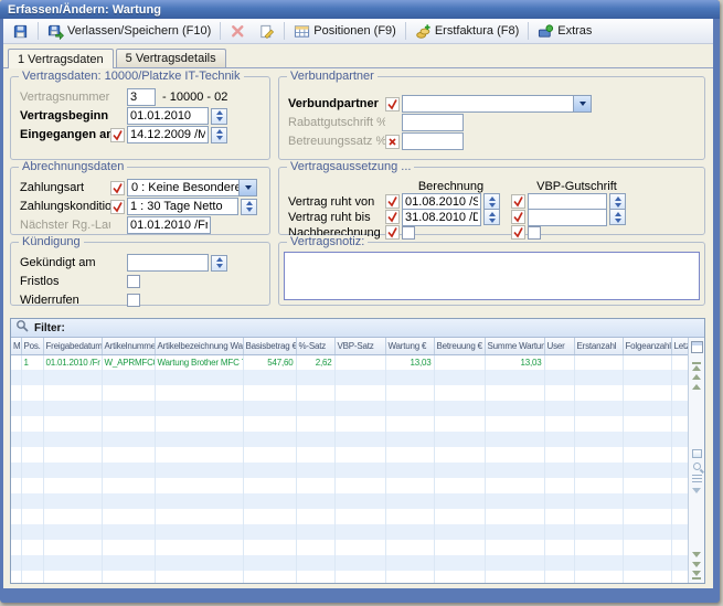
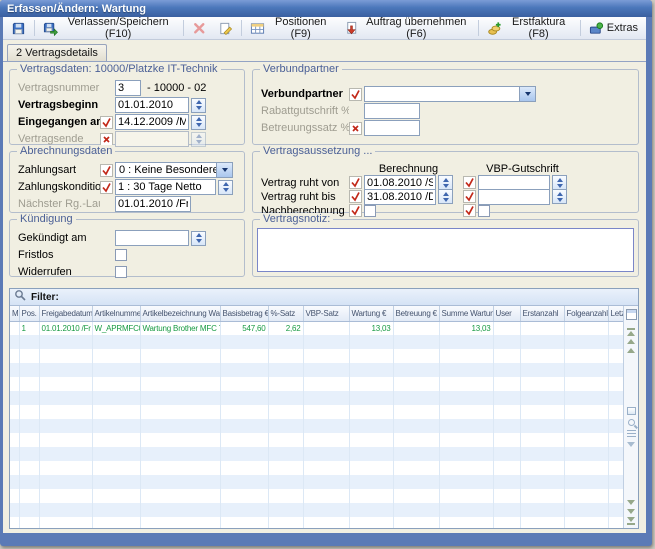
  Erfassen/Ändern: Wartung
  Verlassen/Speichern (F10)
  Positionen (F9)
+ Auftrag übernehmen (F6)
  Erstfaktura (F8)
  Extras
- 1 Vertragsdaten
- 5 Vertragsdetails
+ 2 Vertragsdetails
  Vertragsdaten: 10000/Platzke IT-Technik
  Vertragsnummer
  3
  - 10000 - 02
  Vertragsbeginn
  01.01.2010
  Eingegangen a
  14.12.2009 /M
+ Vertragsende
  Abrechnungsdaten
  Zahlungsart
  0 : Keine Besonder
  Zahlungskonditio
  1 : 30 Tage Netto
  Nächster Rg.-La
  01.01.2010 /Fr
  Kündigung
  Gekündigt am
  Fristlos
  Widerrufen
  Verbundpartner
  Verbundpartner
  Rabattgutschrift %
  Betreuungssatz %
  Vertragsaussetzung ...
  Berechnung
  VBP-Gutschrift
  Vertrag ruht von
  01.08.2010 /S
  Vertrag ruht bis
  31.08.2010 /D
  Nachberechnung
  Vertragsnotiz:
  Filter:
  M	Pos.	Freigabedatum	Artikelnumme	Artikelbezeichnung Wa	Basisbetrag €	%-Satz	VBP-Satz	Wartung €	Betreuung €	Summe Wartun	User	Erstanzahl	Folgeanzahl	Let
  	1	01.01.2010 /Fr	W_APRMFC	Wartung Brother MFC	547,60	2,62		13,03		13,03
